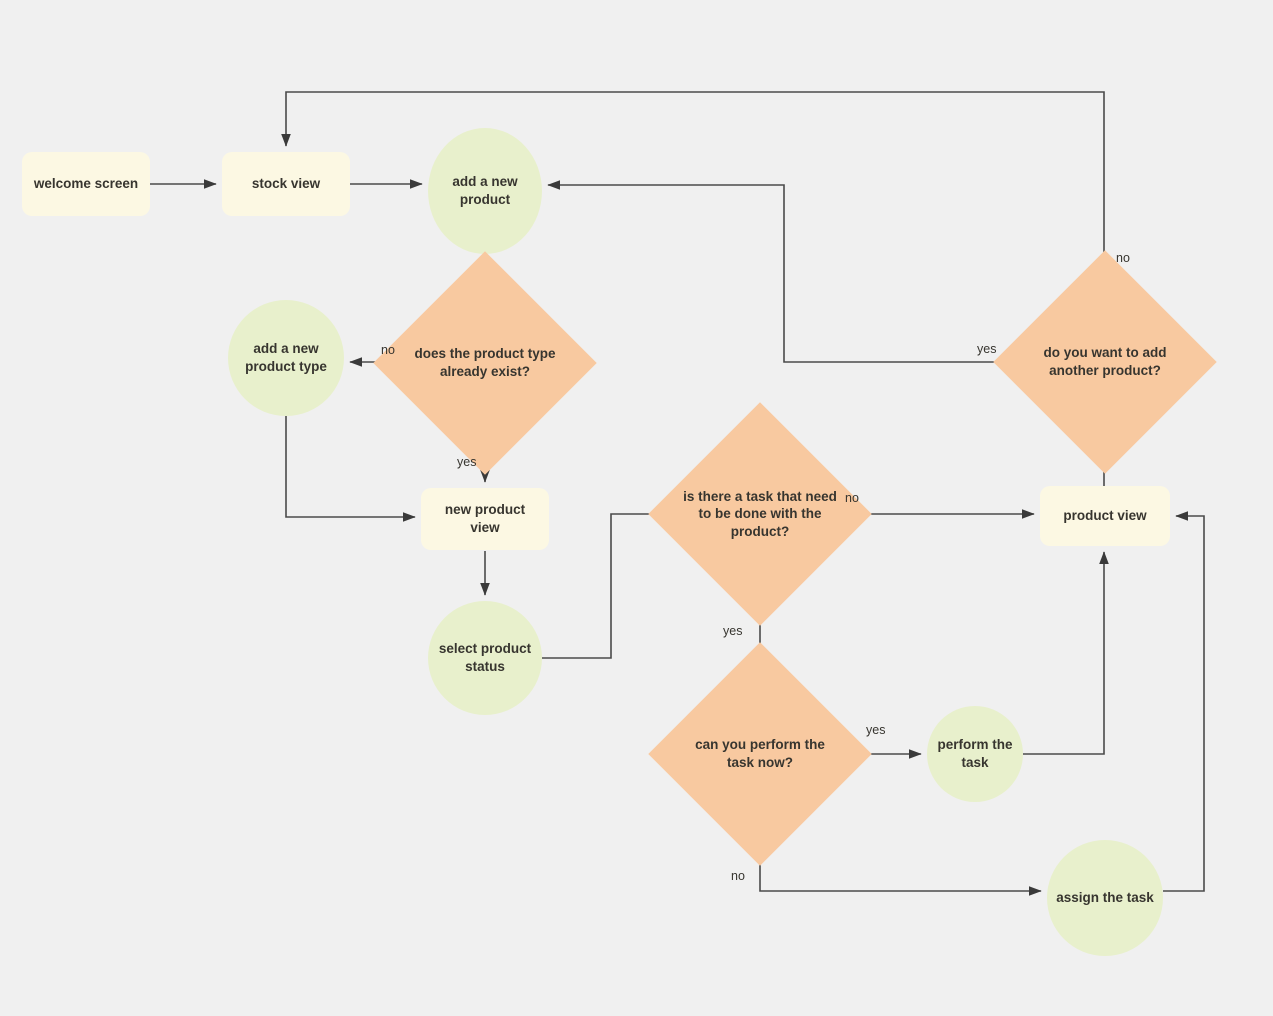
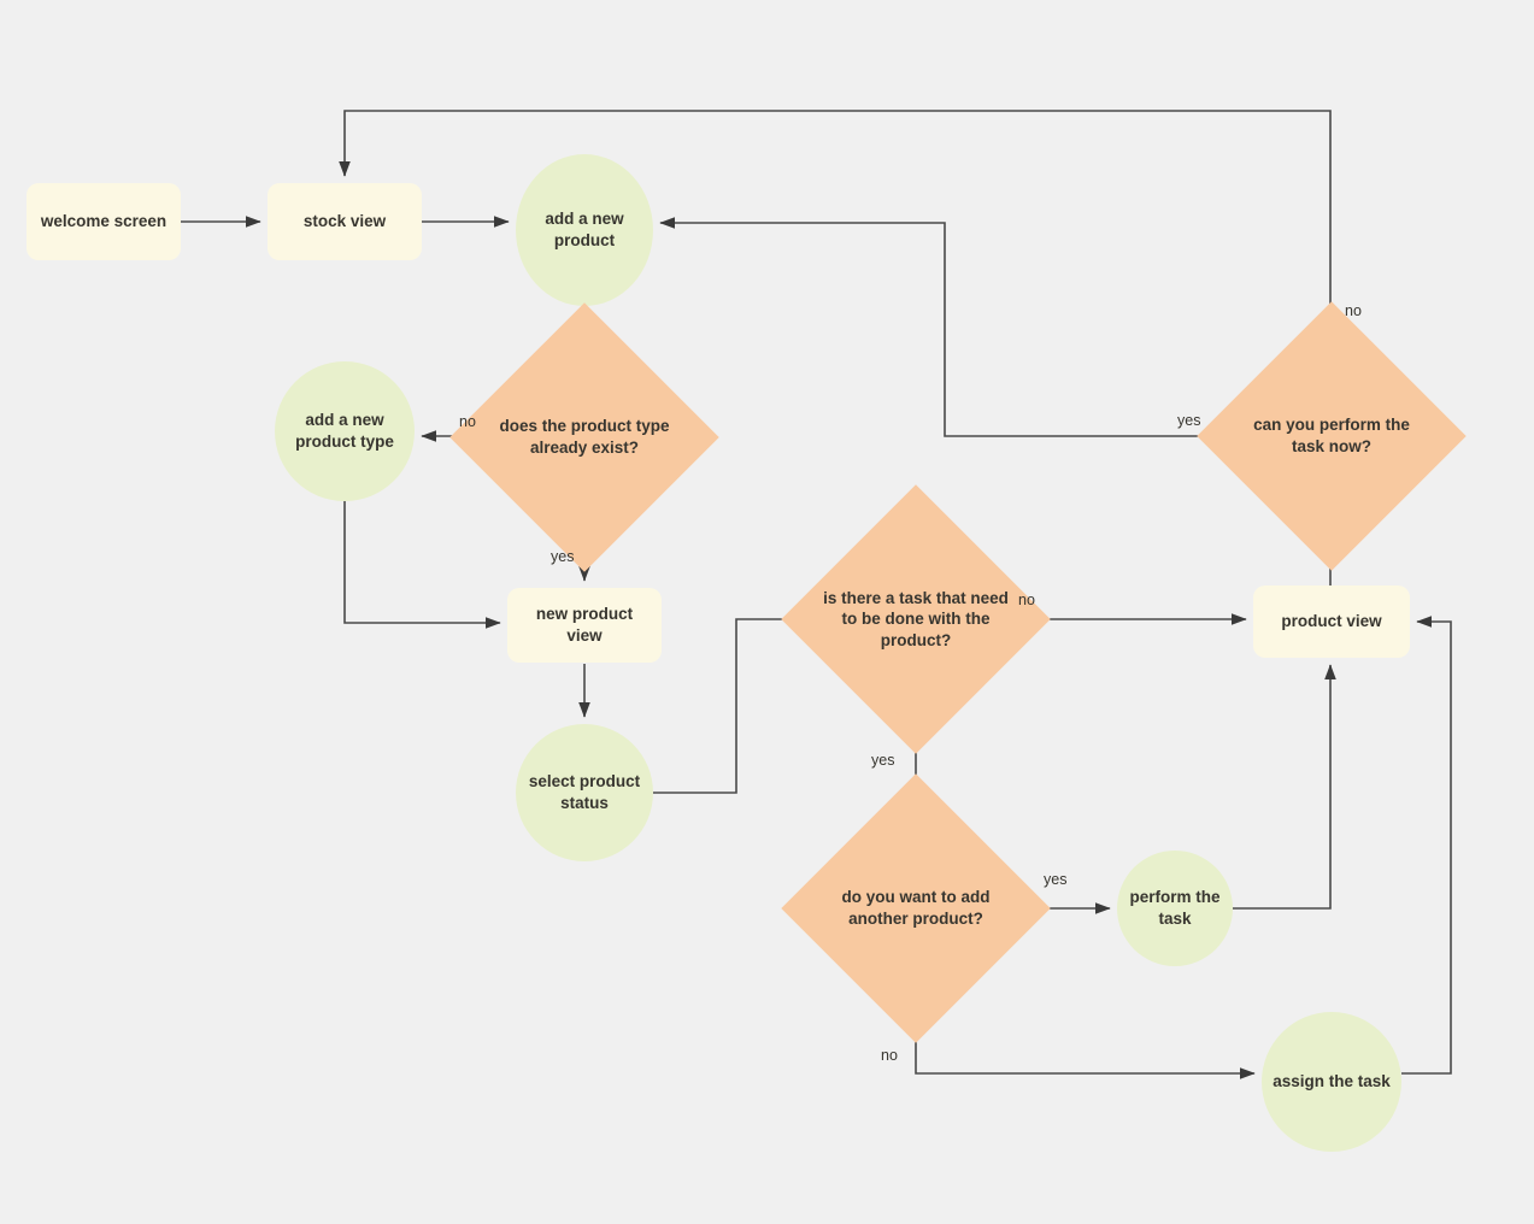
  welcome screen
  stock view
  add a new product
  does the product type already exist?
  add a new product type
  new product view
  select product status
  is there a task that need to be done with the product?
- can you perform the task now?
+ do you want to add another product?
  perform the task
  assign the task
  product view
- do you want to add another product?
+ can you perform the task now?
  no
  yes
  no
  yes
  yes
  no
  yes
  no
